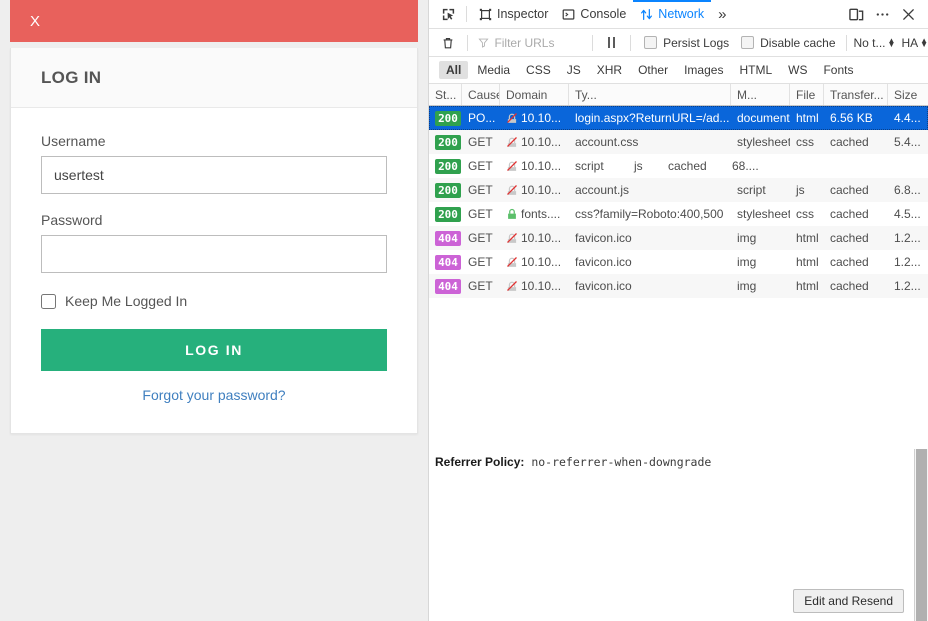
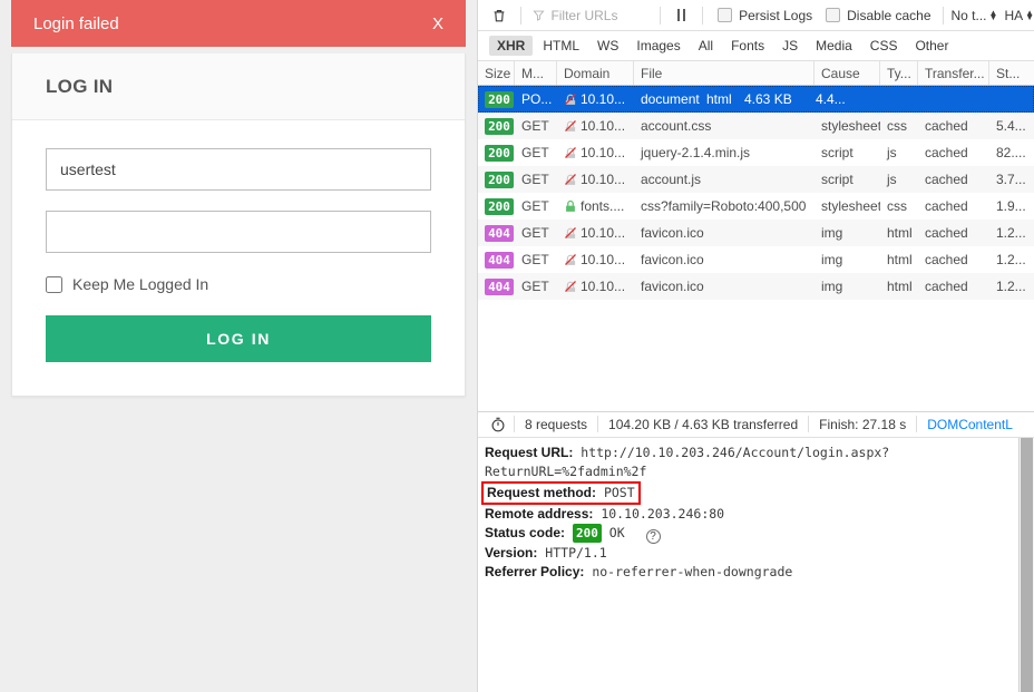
+ Login failed
  X
  LOG IN
- Username
  usertest
- Password
  Keep Me Logged In
  LOG IN
- Forgot your password?
- Inspector
- Console
- Network
- »
  Filter URLs
  Persist Logs
  Disable cache
  No t...
  ▲
  ▼
  HA
  ▲
  ▼
- All
+ XHR
- Media
+ HTML
- CSS
+ WS
- JS
+ Images
- XHR
+ All
- Other
+ Fonts
- Images
+ JS
- HTML
+ Media
- WS
+ CSS
- Fonts
+ Other
- St...
+ Size
- Cause
+ M...
  Domain
- Ty...
+ File
- M...
+ Cause
- File
+ Ty...
  Transfer...
- Size
+ St...
  200
  PO...
  10.10...
- login.aspx?ReturnURL=/ad...
  document
  html
- 6.56 KB
+ 4.63 KB
  4.4...
  200
  GET
  10.10...
  account.css
  stylesheet
  css
  cached
  5.4...
  200
  GET
  10.10...
+ jquery-2.1.4.min.js
  script
  js
  cached
- 68....
+ 82....
  200
  GET
  10.10...
  account.js
  script
  js
  cached
- 6.8...
+ 3.7...
  200
  GET
  fonts....
  css?family=Roboto:400,500
  stylesheet
  css
  cached
- 4.5...
+ 1.9...
  404
  GET
  10.10...
  favicon.ico
  img
  html
  cached
  1.2...
  404
  GET
  10.10...
  favicon.ico
  img
  html
  cached
  1.2...
  404
  GET
  10.10...
  favicon.ico
  img
  html
  cached
  1.2...
+ 8 requests
+ 104.20 KB / 4.63 KB transferred
+ Finish: 27.18 s
+ DOMContentL
+ Request URL: http://10.10.203.246/Account/login.aspx?ReturnURL=%2fadmin%2f
+ Request method: POST
+ Remote address: 10.10.203.246:80
+ Status code: 200 OK ?
+ Version: HTTP/1.1
  Referrer Policy: no-referrer-when-downgrade
- Edit and Resend
